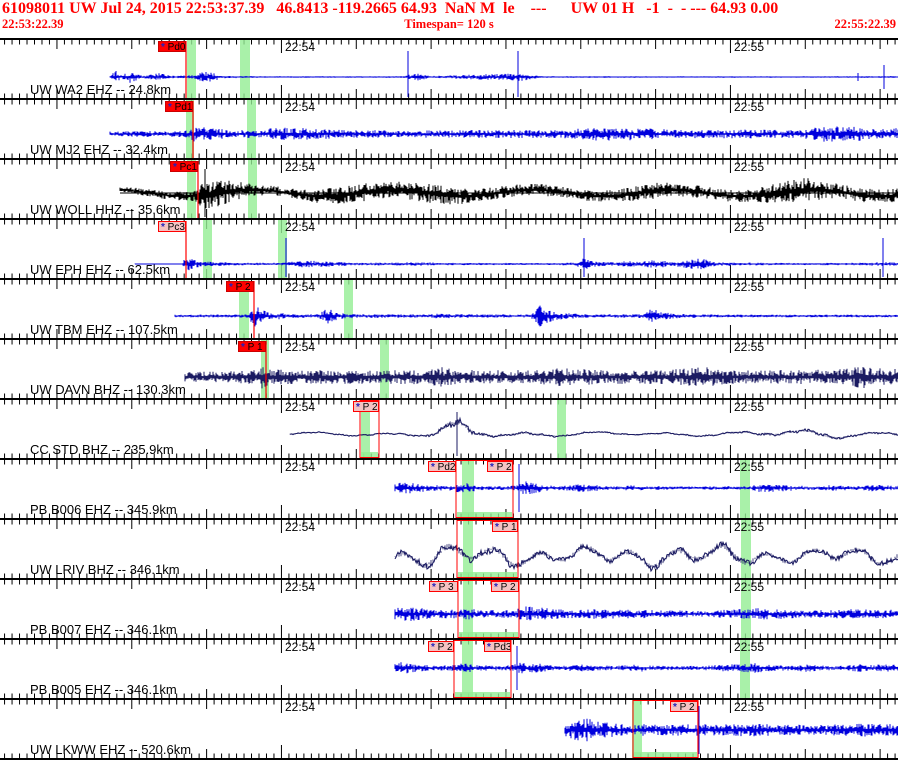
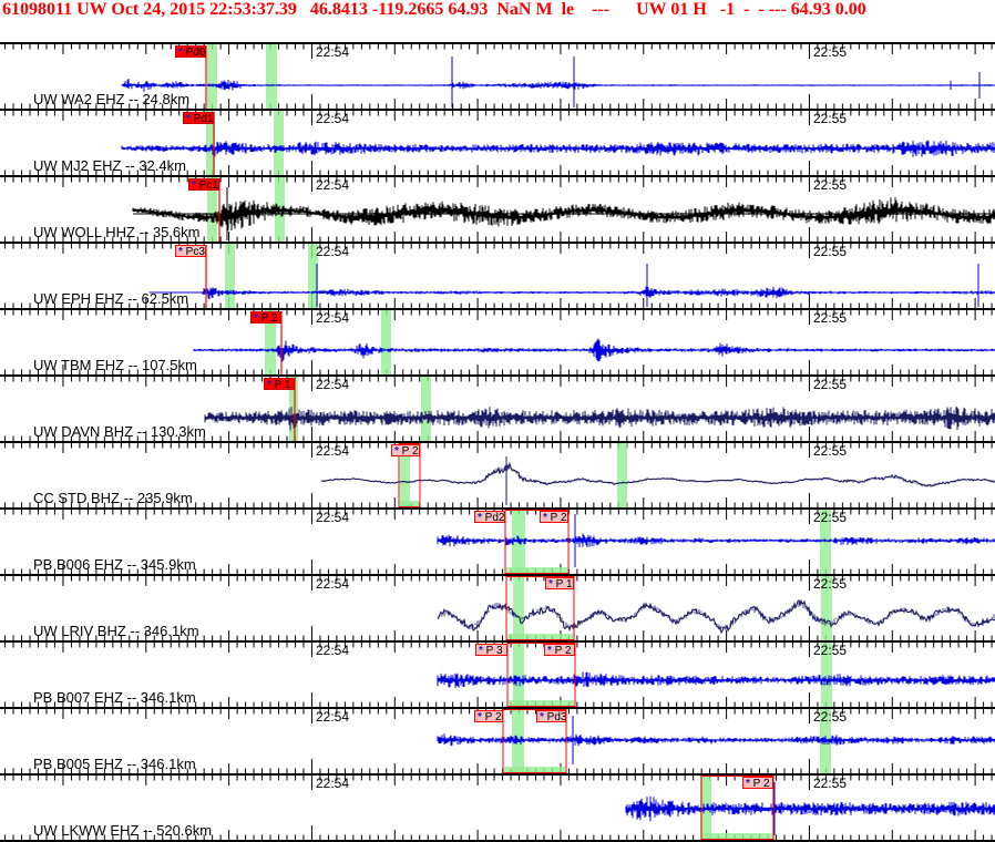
- 61098011 UW Jul 24, 2015 22:53:37.39 46.8413 -119.2665 64.93 NaN M le --- UW 01 H -1 - - --- 64.93 0.00
+ 61098011 UW Oct 24, 2015 22:53:37.39 46.8413 -119.2665 64.93 NaN M le --- UW 01 H -1 - - --- 64.93 0.00
- 22:53:22.39
- Timespan= 120 s
- 22:55:22.39
  22:54
  22:55
  * Pd0
  UW WA2 EHZ -- 24.8km
  22:54
  22:55
  * Pd1
  UW MJ2 EHZ -- 32.4km
  22:54
  22:55
  * Pc1
  UW WOLL HHZ -- 35.6km
  22:54
  22:55
  * Pc3
  UW EPH EHZ -- 62.5km
  22:54
  22:55
  * P 2
  UW TBM EHZ -- 107.5km
  22:54
  22:55
  * P 1
  UW DAVN BHZ -- 130.3km
  22:54
  22:55
  * P 2
  CC STD BHZ -- 235.9km
  22:54
  22:55
  * Pd2
  * P 2
  PB B006 EHZ -- 345.9km
  22:54
  22:55
  * P 1
  UW LRIV BHZ -- 346.1km
  22:54
  22:55
  * P 3
  * P 2
  PB B007 EHZ -- 346.1km
  22:54
  22:55
  * P 2
  * Pd3
  PB B005 EHZ -- 346.1km
  22:54
  22:55
  * P 2
  UW LKWW EHZ -- 520.6km
